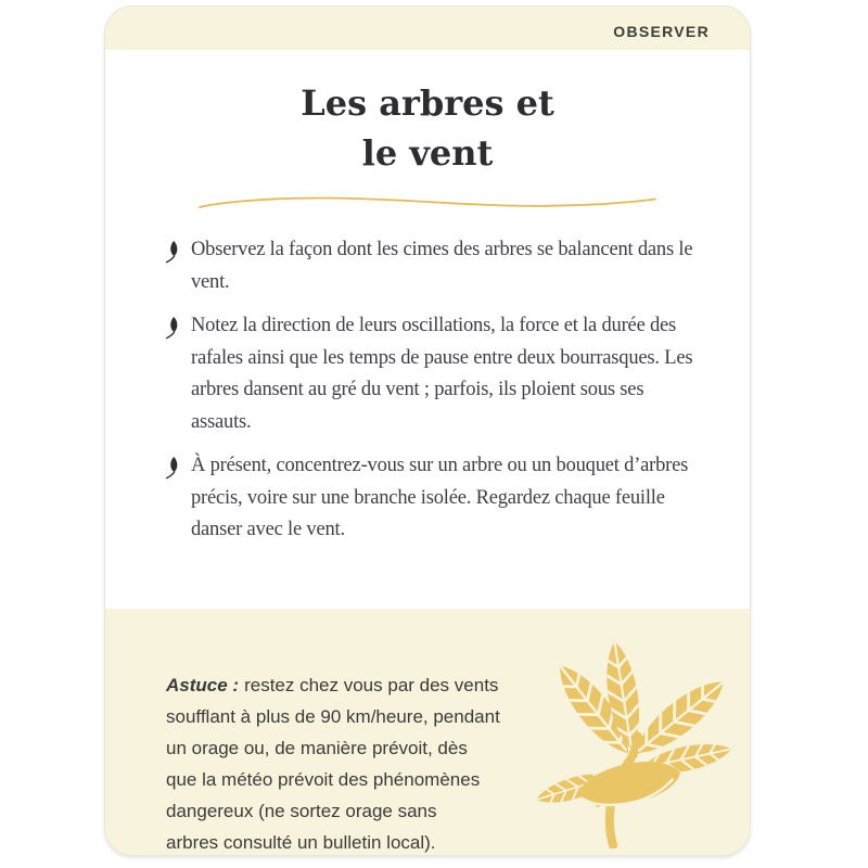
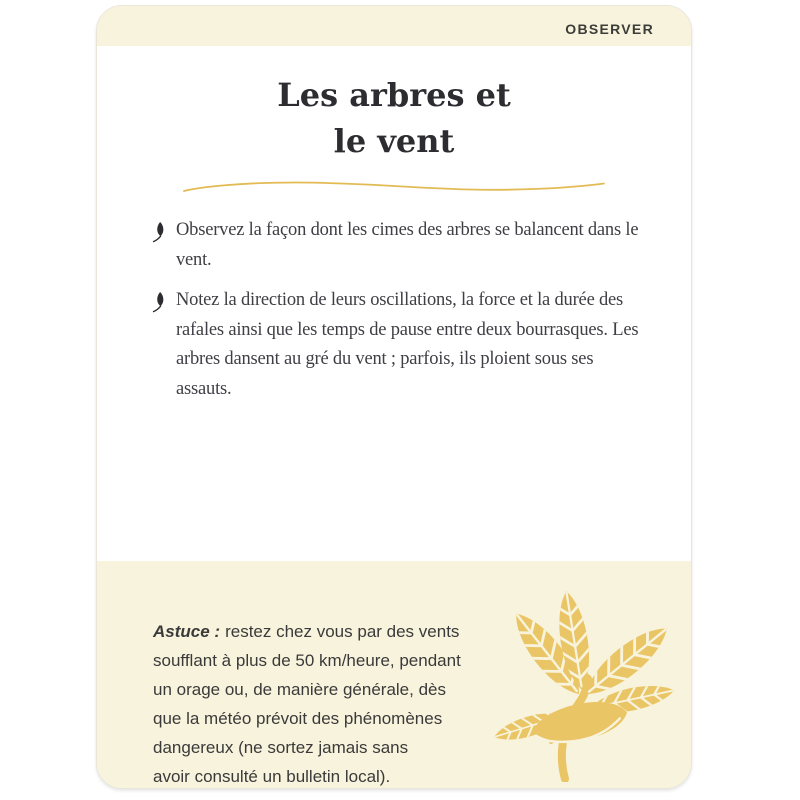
  OBSERVER
  Les arbres et
  le vent
  Observez la façon dont les cimes des arbres se balancent dans le vent.
  Notez la direction de leurs oscillations, la force et la durée des rafales ainsi que les temps de pause entre deux bourrasques. Les arbres dansent au gré du vent ; parfois, ils ploient sous ses assauts.
- À présent, concentrez-vous sur un arbre ou un bouquet d’arbres précis, voire sur une branche isolée. Regardez chaque feuille danser avec le vent.
  Astuce : restez chez vous par des vents
- soufflant à plus de 90 km/heure, pendant
+ soufflant à plus de 50 km/heure, pendant
- un orage ou, de manière prévoit, dès
+ un orage ou, de manière générale, dès
  que la météo prévoit des phénomènes
- dangereux (ne sortez orage sans
+ dangereux (ne sortez jamais sans
- arbres consulté un bulletin local).
+ avoir consulté un bulletin local).
